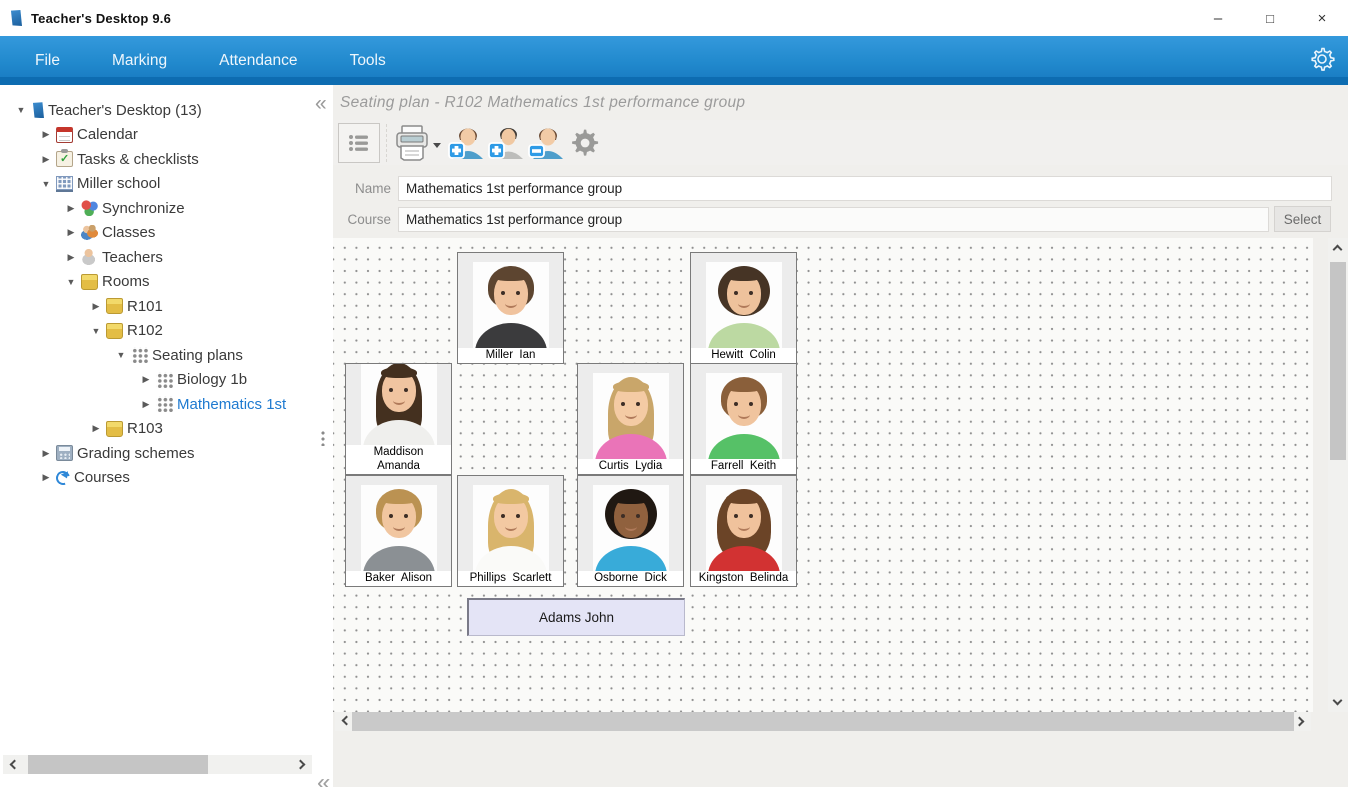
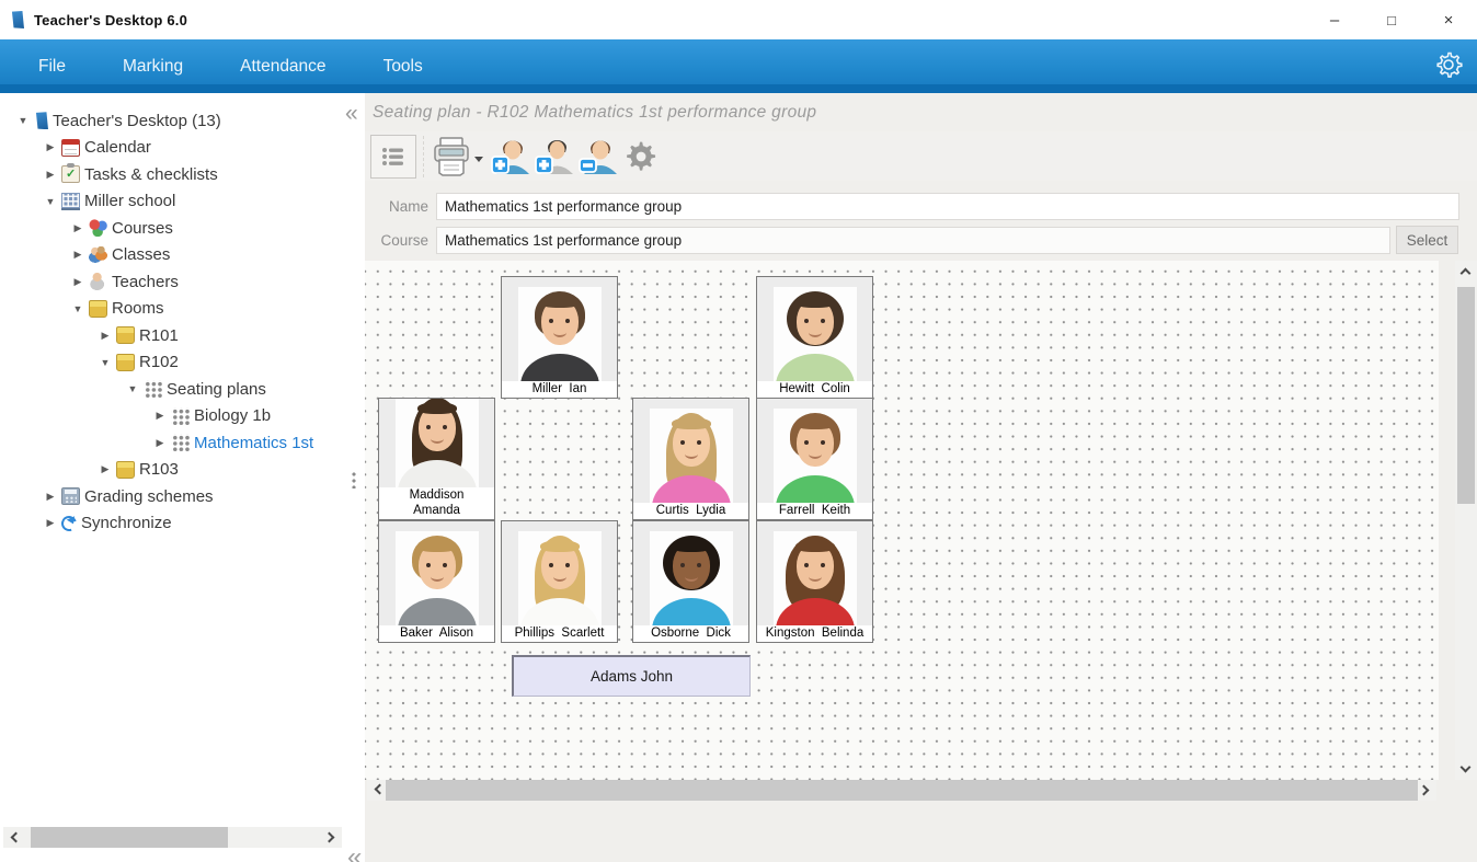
- Teacher's Desktop 9.6
+ Teacher's Desktop 6.0
  –
  □
  ×
  File
  Marking
  Attendance
  Tools
  ▼
  Teacher's Desktop (13)
  ▶
  Calendar
  ▶
  Tasks & checklists
  ▼
  Miller school
  ▶
- Synchronize
+ Courses
  ▶
  Classes
  ▶
  Teachers
  ▼
  Rooms
  ▶
  R101
  ▼
  R102
  ▼
  Seating plans
  ▶
  Biology 1b
  ▶
  Mathematics 1st
  ▶
  R103
  ▶
  Grading schemes
  ▶
- Courses
+ Synchronize
  «
  «
  Seating plan - R102 Mathematics 1st performance group
  Name
  Mathematics 1st performance group
  Course
  Mathematics 1st performance group
  Select
  Miller Ian
  Hewitt Colin
  Maddison
  Amanda
  Curtis Lydia
  Farrell Keith
  Baker Alison
  Phillips Scarlett
  Osborne Dick
  Kingston Belinda
  Adams John
